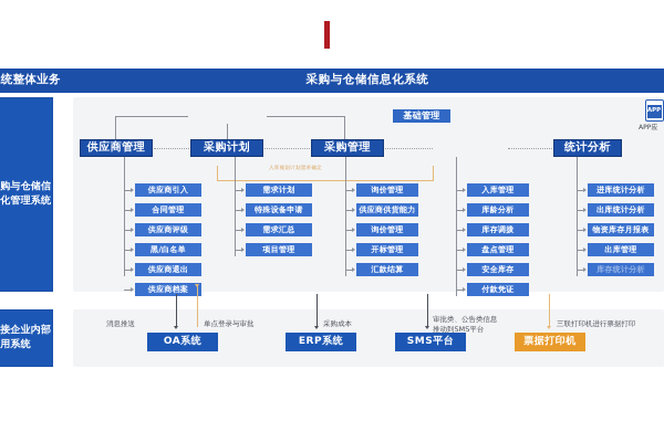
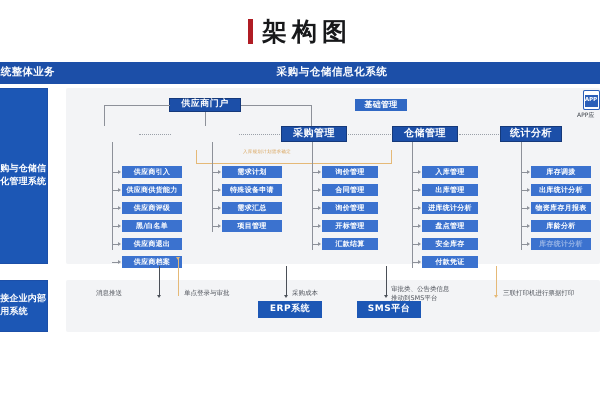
+ 架构图
  统整体业务
  采购与仓储信息化系统
  购与仓储信化管理系统
  接企业内部用系统
+ 供应商门户
  基础管理
- 供应商管理
- 采购计划
  采购管理
+ 仓储管理
  统计分析
  供应商引入
- 合同管理
+ 供应商供货能力
  供应商评级
  黑/白名单
  供应商退出
  供应商档案
  需求计划
  特殊设备申请
  需求汇总
  项目管理
  询价管理
- 供应商供货能力
+ 合同管理
  询价管理
  开标管理
  汇款结算
  入库管理
- 库龄分析
+ 出库管理
- 库存调拨
+ 进库统计分析
  盘点管理
  安全库存
  付款凭证
- 进库统计分析
+ 库存调拨
  出库统计分析
  物资库存月报表
- 出库管理
+ 库龄分析
  库存统计分析
  消息推送
  单点登录与审批
  采购成本
  审批类、公告类信息
  推动到SMS平台
  三联打印机进行票据打印
- OA系统
  ERP系统
  SMS平台
- 票据打印机
